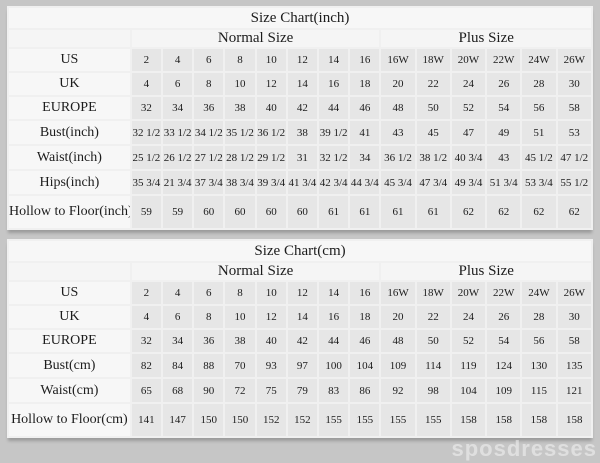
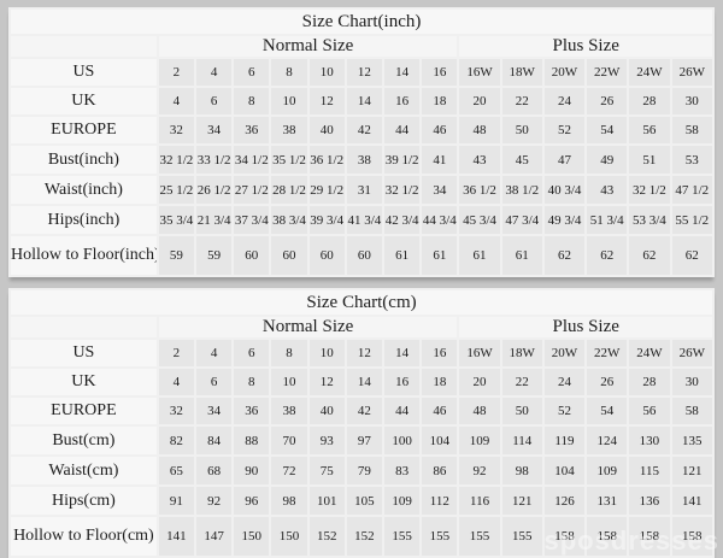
  Size Chart(inch)
  	Normal Size	Plus Size
  US	2	4	6	8	10	12	14	16	16W	18W	20W	22W	24W	26W
  UK	4	6	8	10	12	14	16	18	20	22	24	26	28	30
  EUROPE	32	34	36	38	40	42	44	46	48	50	52	54	56	58
  Bust(inch)	32 1/2	33 1/2	34 1/2	35 1/2	36 1/2	38	39 1/2	41	43	45	47	49	51	53
- Waist(inch)	25 1/2	26 1/2	27 1/2	28 1/2	29 1/2	31	32 1/2	34	36 1/2	38 1/2	40 3/4	43	45 1/2	47 1/2
+ Waist(inch)	25 1/2	26 1/2	27 1/2	28 1/2	29 1/2	31	32 1/2	34	36 1/2	38 1/2	40 3/4	43	32 1/2	47 1/2
  Hips(inch)	35 3/4	21 3/4	37 3/4	38 3/4	39 3/4	41 3/4	42 3/4	44 3/4	45 3/4	47 3/4	49 3/4	51 3/4	53 3/4	55 1/2
  Hollow to Floor(inch	59	59	60	60	60	60	61	61	61	61	62	62	62	62
  Size Chart(cm)
  	Normal Size	Plus Size
  US	2	4	6	8	10	12	14	16	16W	18W	20W	22W	24W	26W
  UK	4	6	8	10	12	14	16	18	20	22	24	26	28	30
  EUROPE	32	34	36	38	40	42	44	46	48	50	52	54	56	58
  Bust(cm)	82	84	88	70	93	97	100	104	109	114	119	124	130	135
  Waist(cm)	65	68	90	72	75	79	83	86	92	98	104	109	115	121
+ Hips(cm)	91	92	96	98	101	105	109	112	116	121	126	131	136	141
  Hollow to Floor(cm)	141	147	150	150	152	152	155	155	155	155	158	158	158	158
  sposdresses
